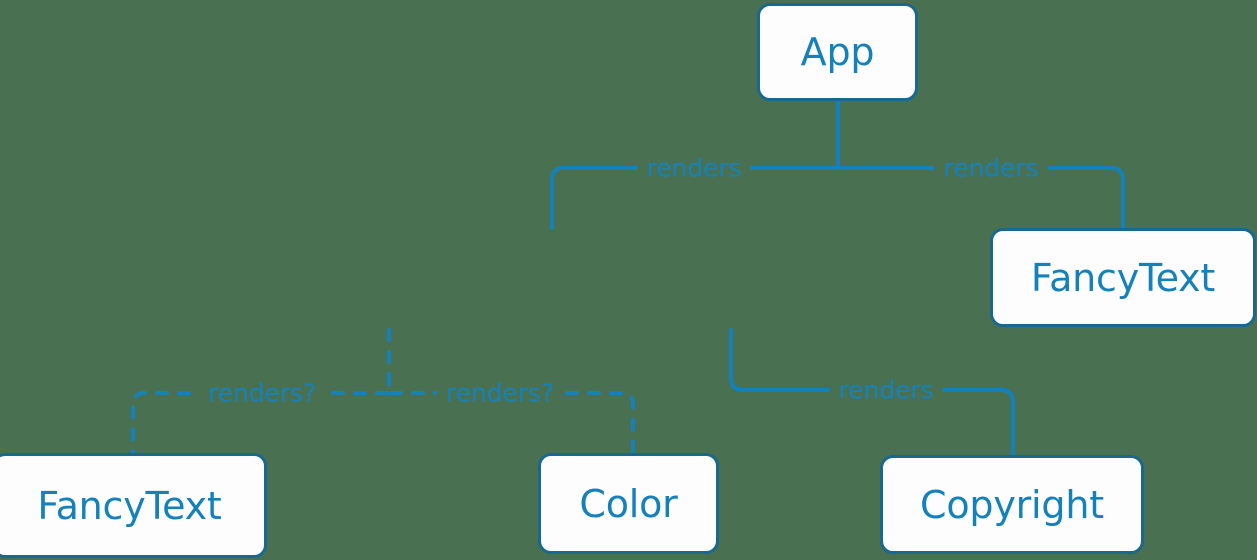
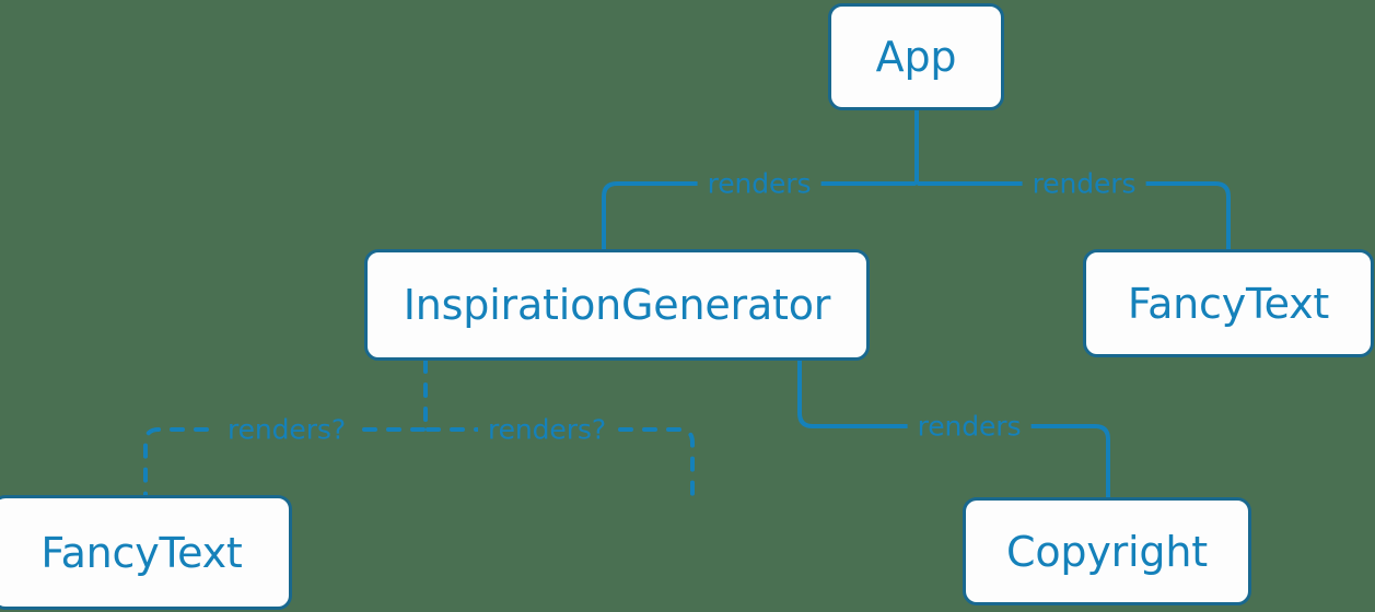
  renders
  renders
  renders?
  renders?
  renders
  App
+ InspirationGenerator
  FancyText
  FancyText
- Color
  Copyright
